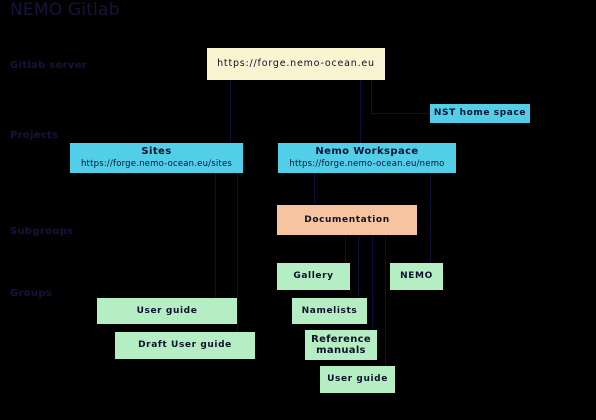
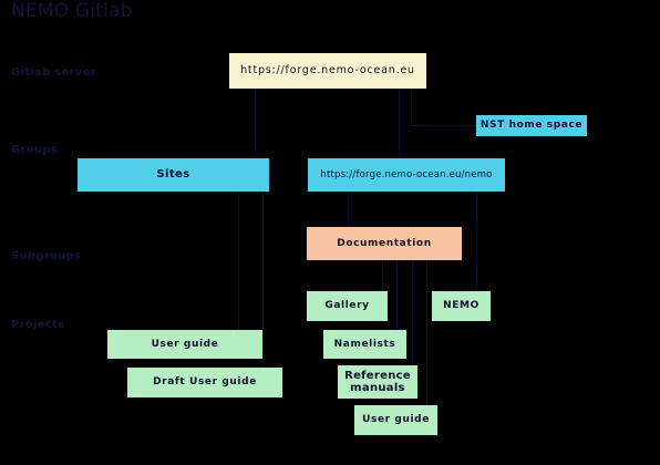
  NEMO Gitlab
  Gitlab server
- Projects
+ Groups
  Subgroups
- Groups
+ Projects
  https://forge.nemo-ocean.eu
  NST home space
  Sites
- https://forge.nemo-ocean.eu/sites
- Nemo Workspace
  https://forge.nemo-ocean.eu/nemo
  Documentation
  Gallery
  NEMO
  User guide
  Namelists
  Draft User guide
  Reference manuals
  User guide
